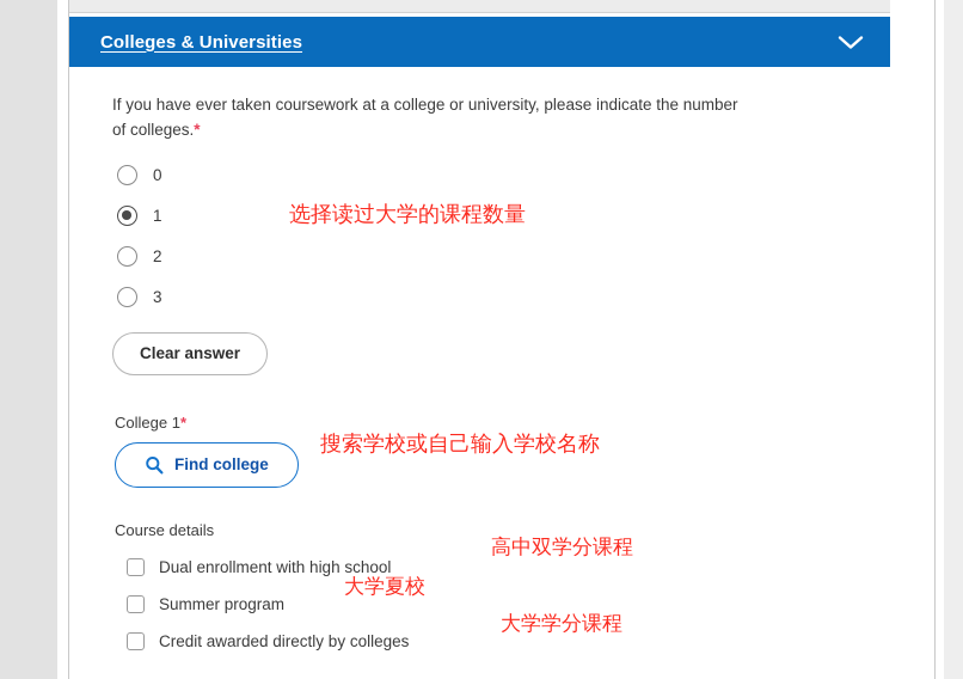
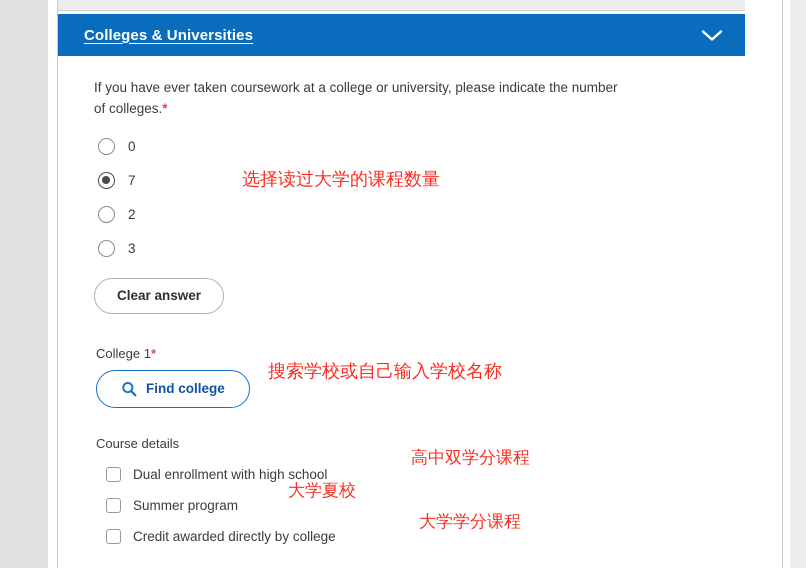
  Colleges & Universities
  If you have ever taken coursework at a college or university, please indicate the number of colleges.*
  0
- 1
+ 7
  2
  3
  Clear answer
  College 1*
  Find college
  Course details
  Dual enrollment with high school
  Summer program
- Credit awarded directly by colleges
+ Credit awarded directly by college
  选择读过大学的课程数量
  搜索学校或自己输入学校名称
  高中双学分课程
  大学夏校
  大学学分课程
